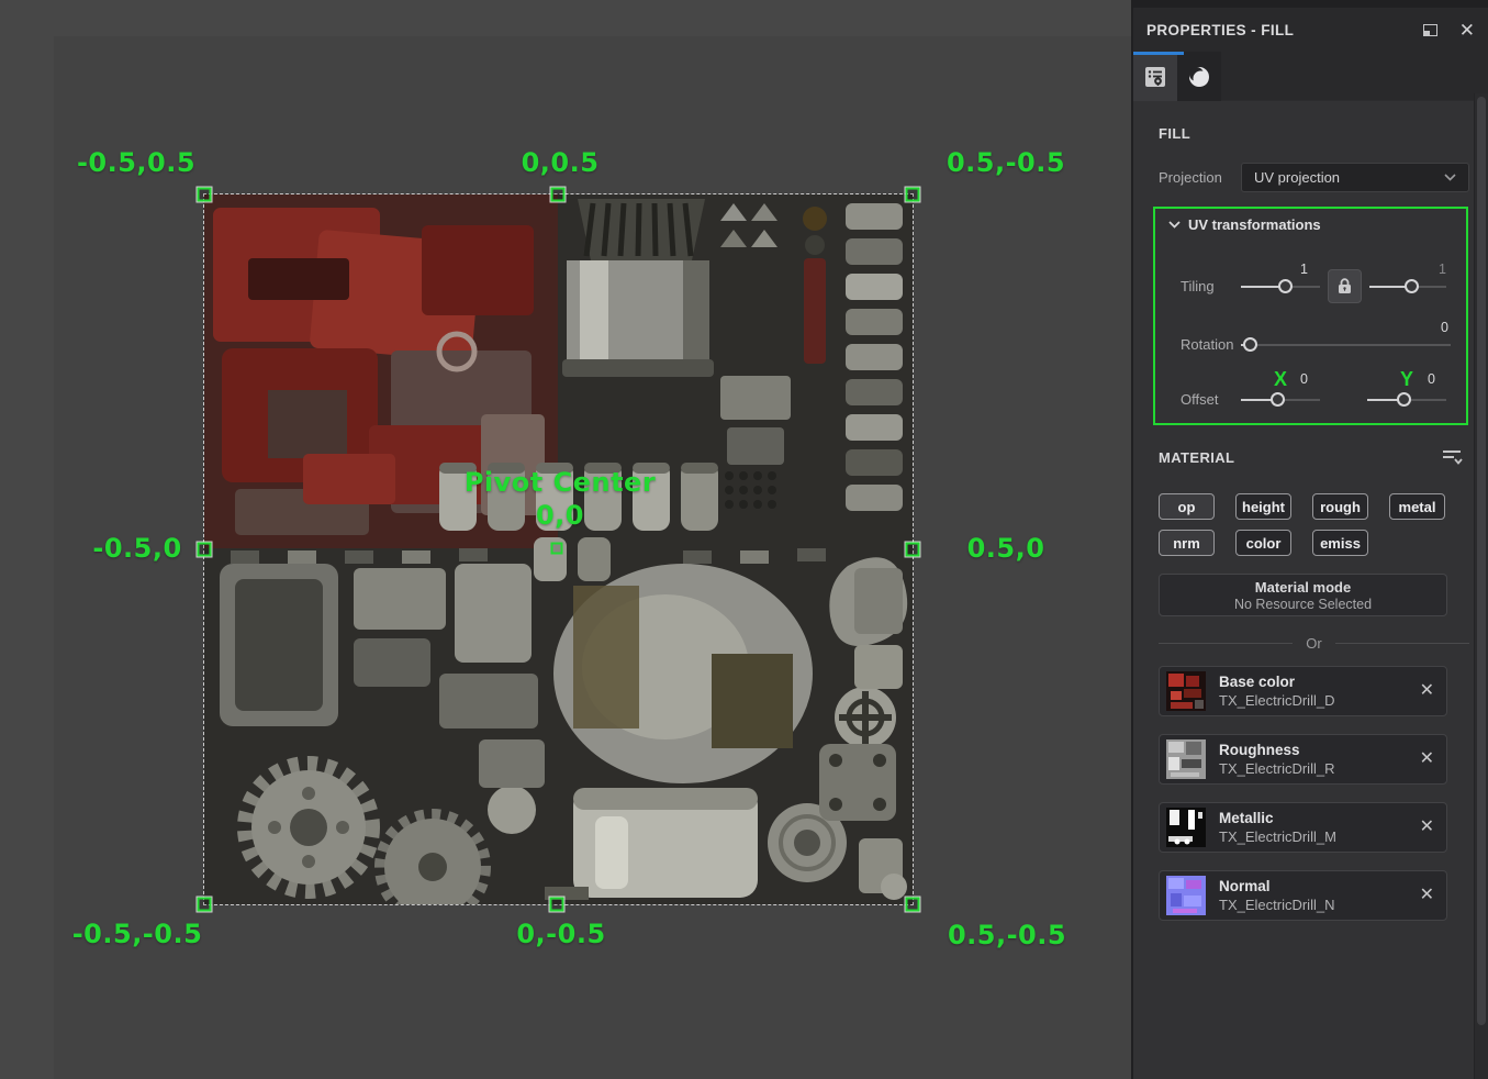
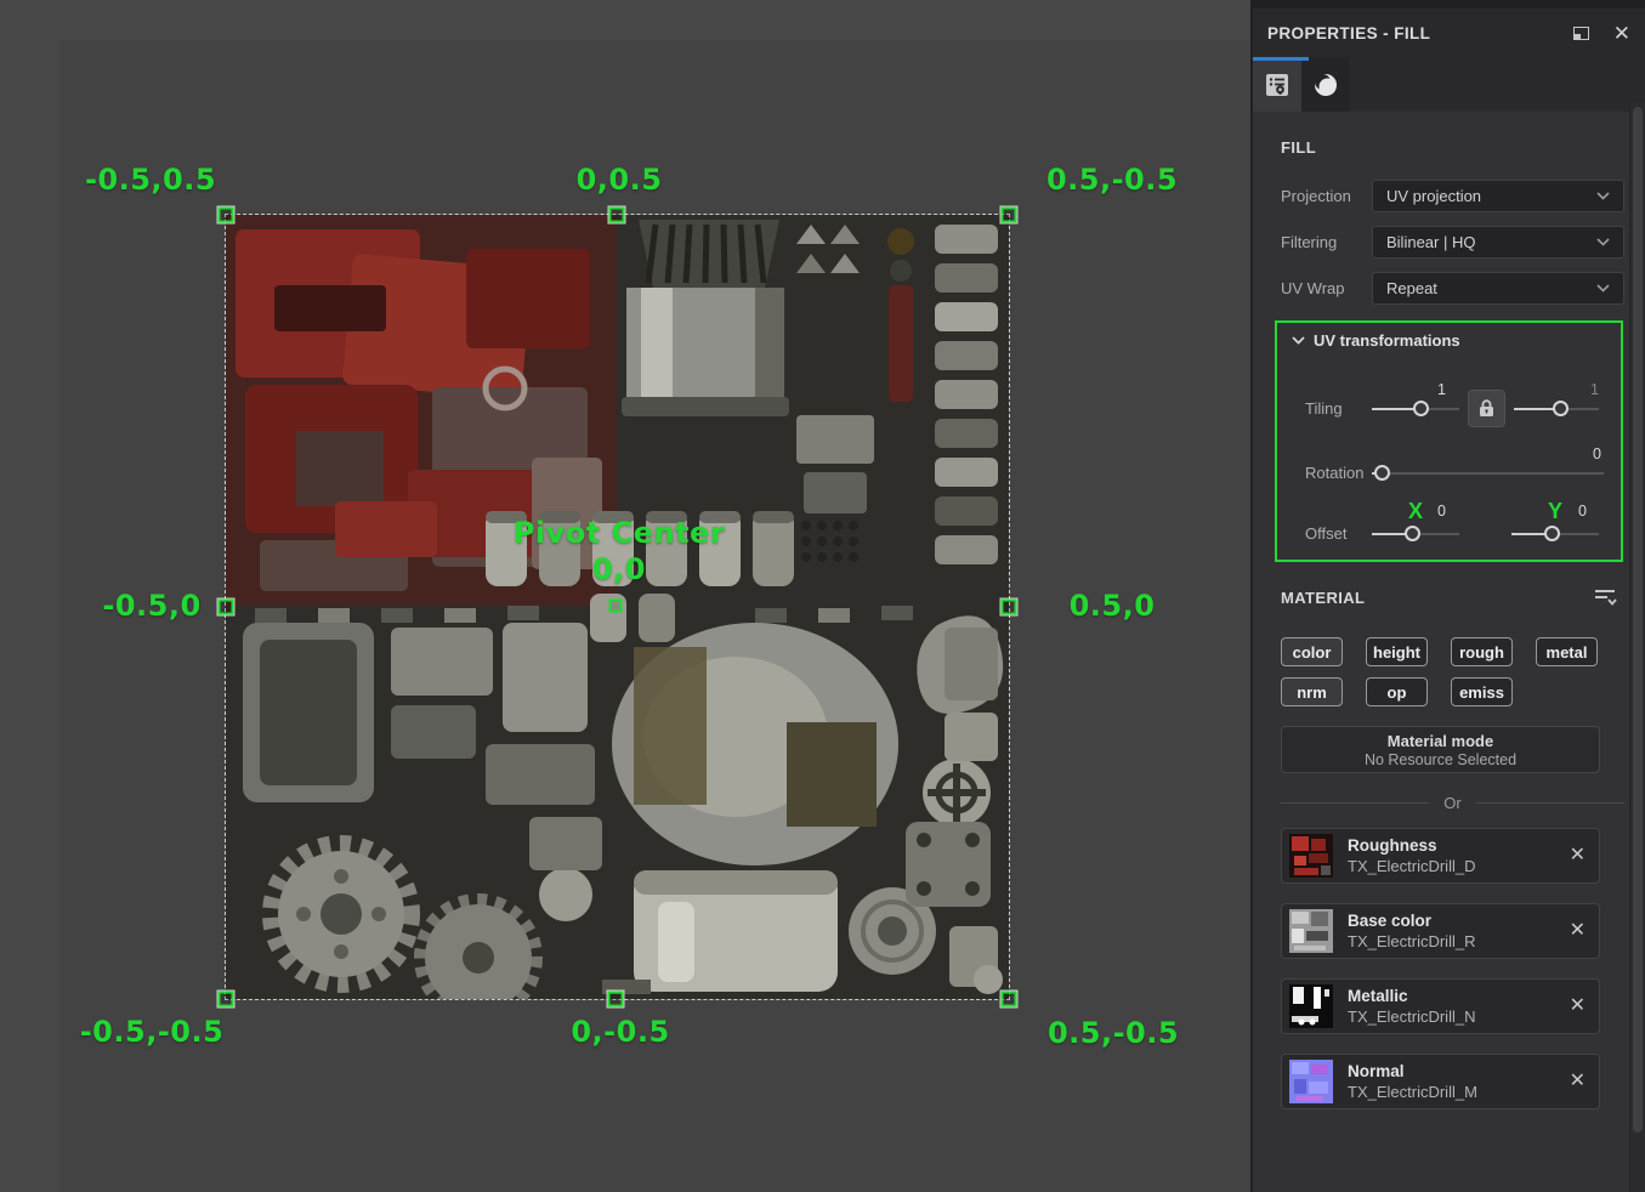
  -0.5,0.5
  0,0.5
  0.5,-0.5
  -0.5,0
  0.5,0
  -0.5,-0.5
  0,-0.5
  0.5,-0.5
  Pivot Center
  0,0
  PROPERTIES - FILL
  ✕
  FILL
  Projection
  UV projection
+ Filtering
+ Bilinear | HQ
+ UV Wrap
+ Repeat
  UV transformations
  Tiling
  1
  1
  Rotation
  0
  Offset
  X
  0
  Y
  0
  MATERIAL
- op
+ color
  height
  rough
  metal
  nrm
- color
+ op
  emiss
  Material mode
  No Resource Selected
  Or
- Base color
+ Roughness
  TX_ElectricDrill_D
  ✕
- Roughness
+ Base color
  TX_ElectricDrill_R
  ✕
  Metallic
- TX_ElectricDrill_M
+ TX_ElectricDrill_N
  ✕
  Normal
- TX_ElectricDrill_N
+ TX_ElectricDrill_M
  ✕
